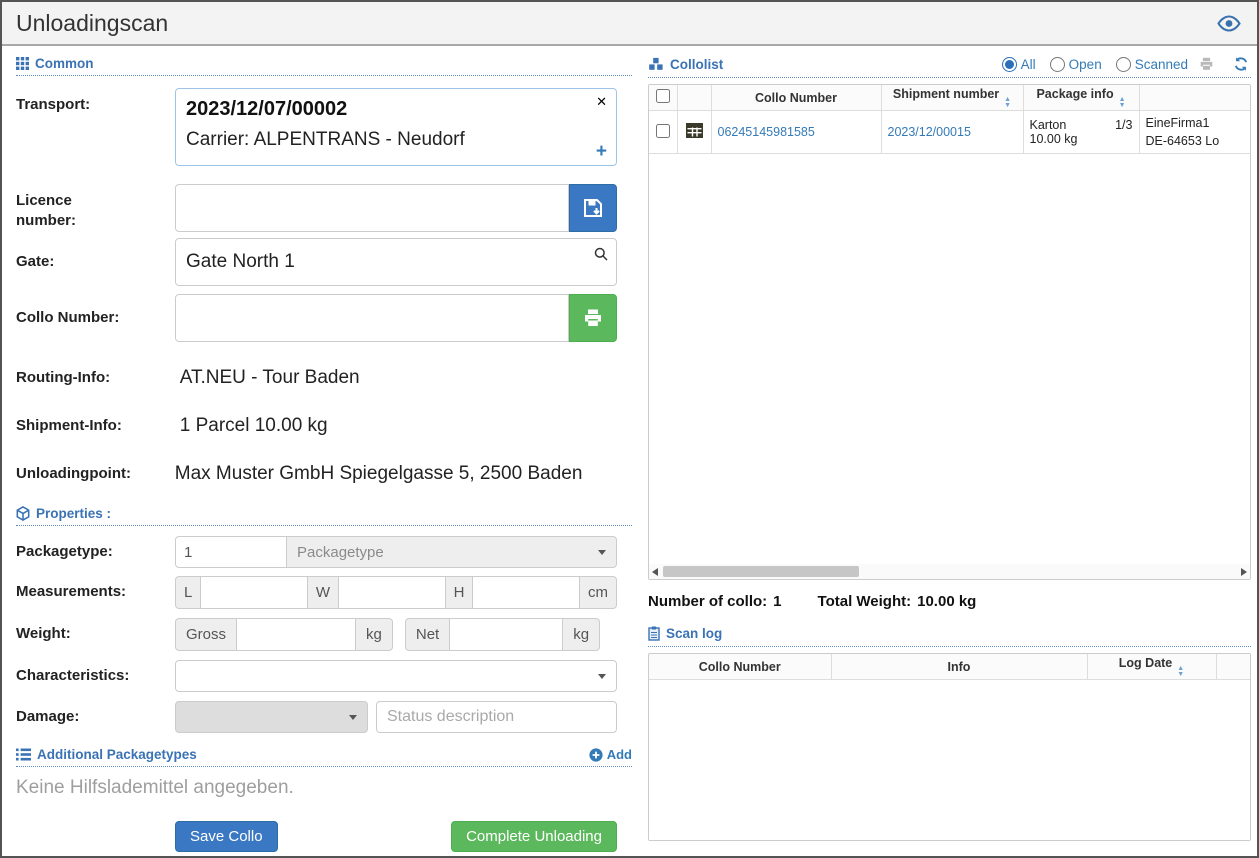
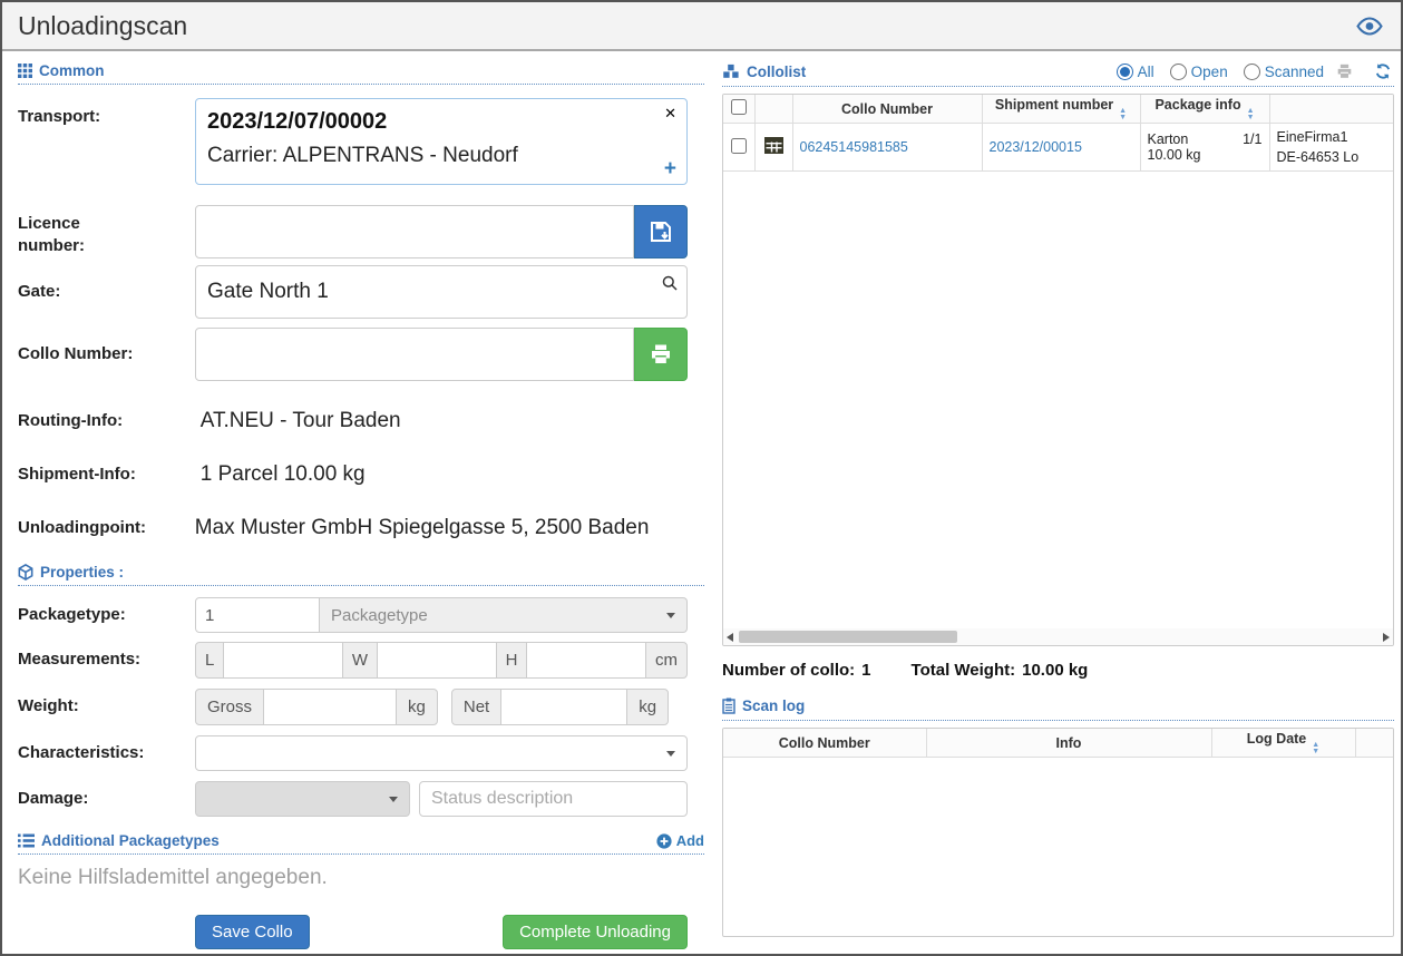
  Unloadingscan
  Common
  Transport:
  2023/12/07/00002
  Carrier: ALPENTRANS - Neudorf
  ✕
  +
  Licence number:
  Gate:
  Gate North 1
  Collo Number:
  Routing-Info:
  AT.NEU - Tour Baden
  Shipment-Info:
  1 Parcel 10.00 kg
  Unloadingpoint:
  Max Muster GmbH Spiegelgasse 5, 2500 Baden
  Properties :
  Packagetype:
  1
  Packagetype
  Measurements:
  L
  W
  H
  cm
  Weight:
  Gross
  kg
  Net
  kg
  Characteristics:
  Damage:
  Status description
  Additional Packagetypes
  Add
  Keine Hilfslademittel angegeben.
  Save Collo
  Complete Unloading
  Collolist
  All
  Open
  Scanned
  		Collo Number	Shipment number	Package info
- 		06245145981585	2023/12/00015	Karton 1/3 10.00 kg	EineFirma1 DE-64653 Lo
+ 		06245145981585	2023/12/00015	Karton 1/1 10.00 kg	EineFirma1 DE-64653 Lo
  Number of collo:
  1
  Total Weight:
  10.00 kg
  Scan log
  Collo Number	Info	Log Date
